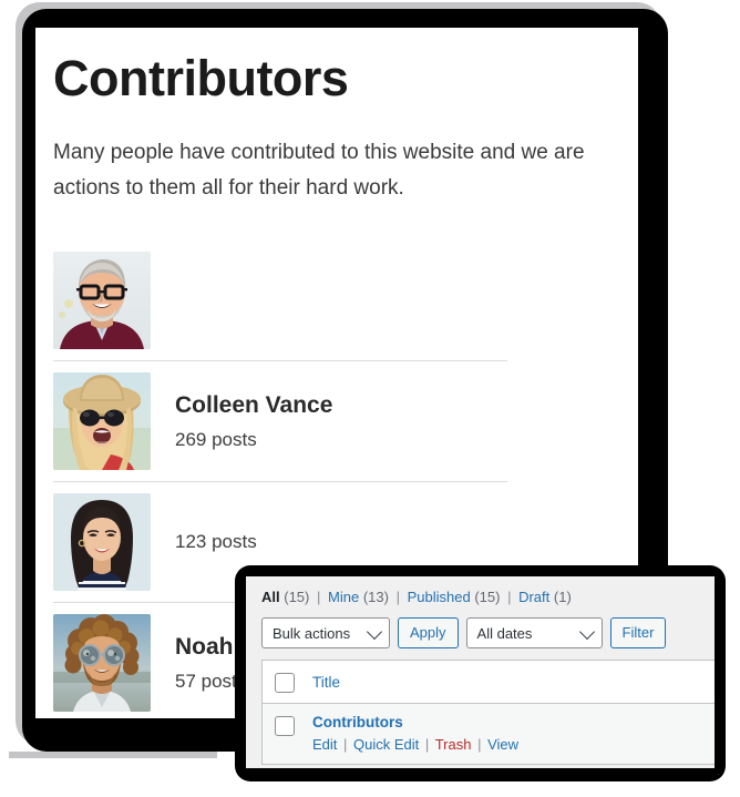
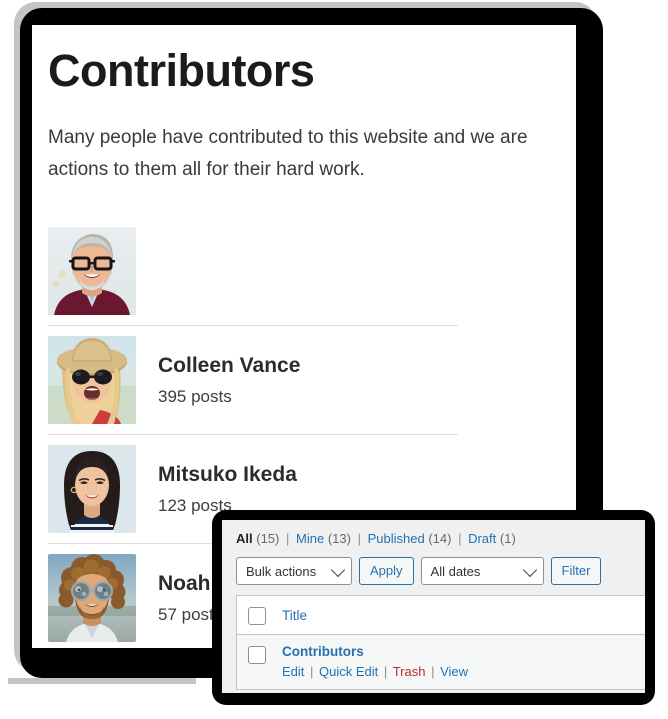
  Contributors
  Many people have contributed to this website and we are actions to them all for their hard work.
  Colleen Vance
- 269 posts
+ 395 posts
+ Mitsuko Ikeda
  123 posts
  Noah
  57 pos
- All (15) | Mine (13) | Published (15) | Draft (1)
+ All (15) | Mine (13) | Published (14) | Draft (1)
  Bulk actions
  Apply
  All dates
  Filter
  Title
  Contributors
  Edit | Quick Edit | Trash | View
